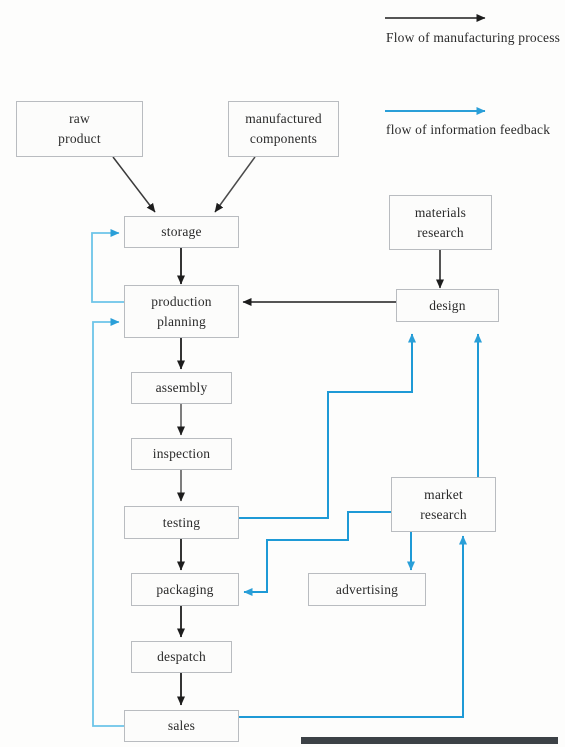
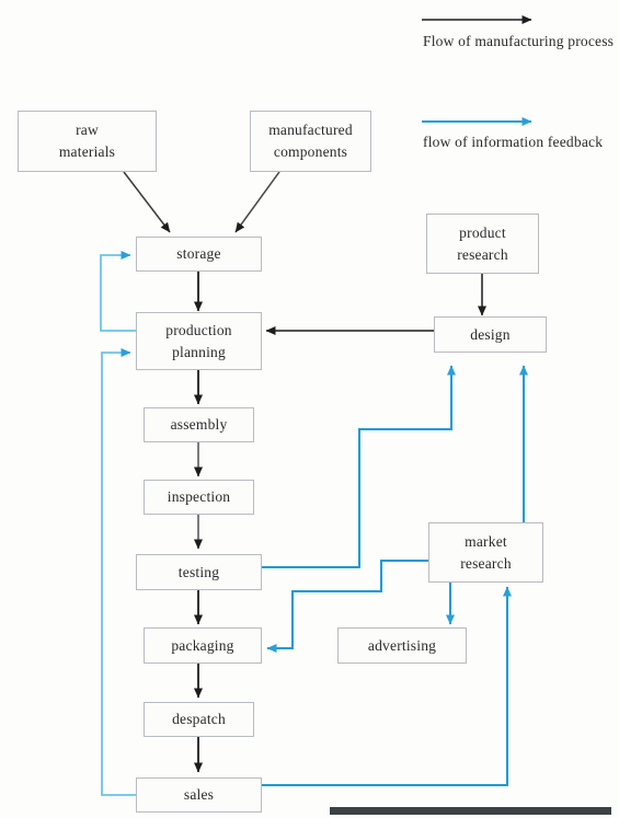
  Flow of manufacturing process
  flow of information feedback
  raw
- product
+ materials
  manufactured
  components
  storage
  production
  planning
  assembly
  inspection
  testing
  packaging
  despatch
  sales
- materials
+ product
  research
  design
  market
  research
  advertising
